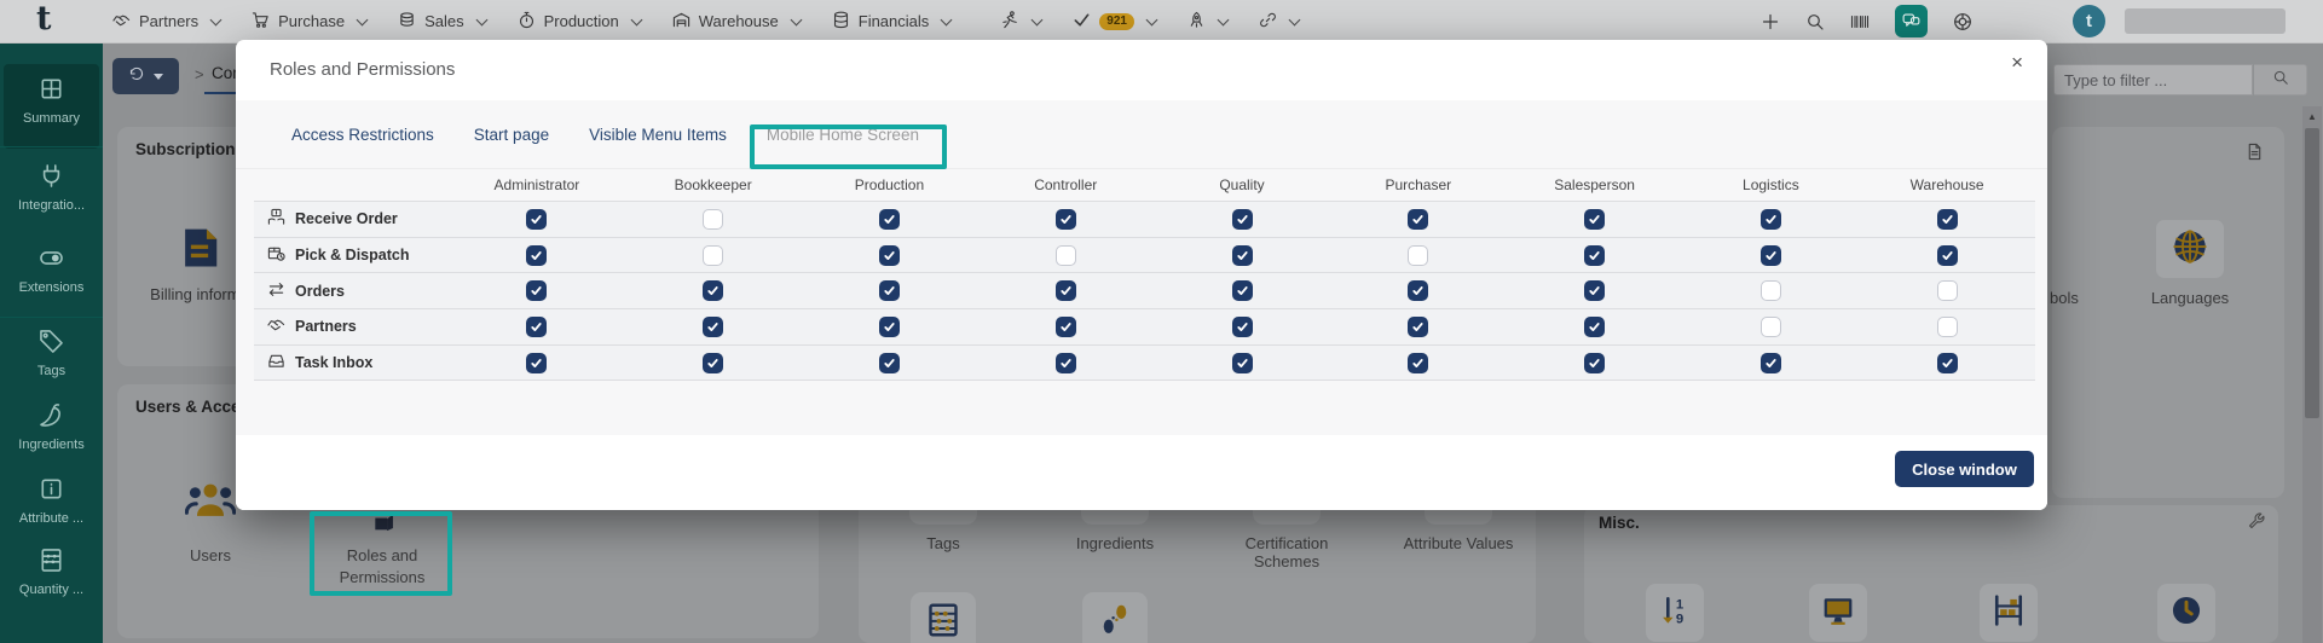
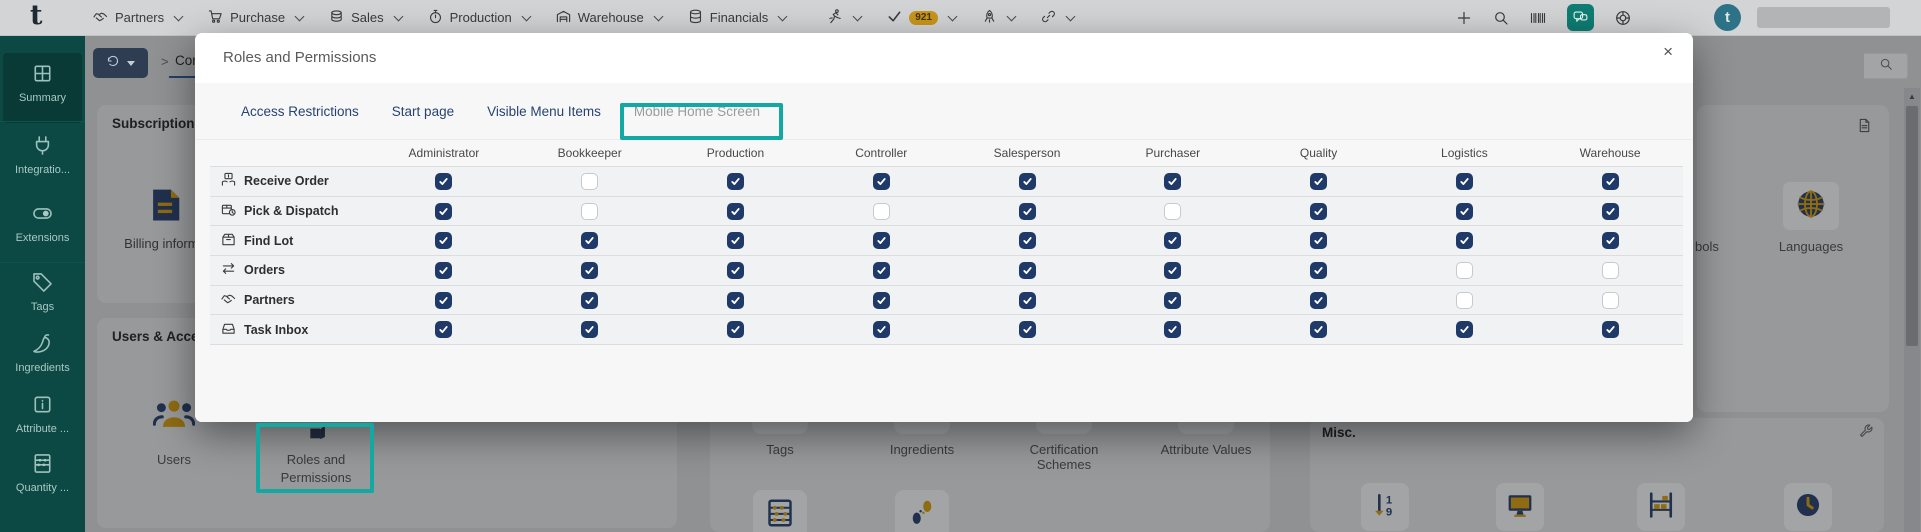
  t
  Partners
  Purchase
  Sales
  Production
  Warehouse
  Financials
  921
  t
  Summary
  Integratio...
  Extensions
  Tags
  Ingredients
  Attribute ...
  Quantity ...
  >
  Subscription
  Billing inform
  Users & Acc
  Users
  Roles and
  Permissions
  Tags
  Ingredients
  Certification Schemes
  Attribute Values
  Languages
  bols
- Type to filter ...
  ▲
  Misc.
  1
  9
  Roles and Permissions
  ×
  Access Restrictions
  Start page
  Visible Menu Items
  Mobile Home Screen
  Administrator
  Bookkeeper
  Production
  Controller
- Quality
+ Salesperson
  Purchaser
- Salesperson
+ Quality
  Logistics
  Warehouse
  Receive Order
  Pick & Dispatch
+ Find Lot
  Orders
  Partners
  Task Inbox
- Close window
